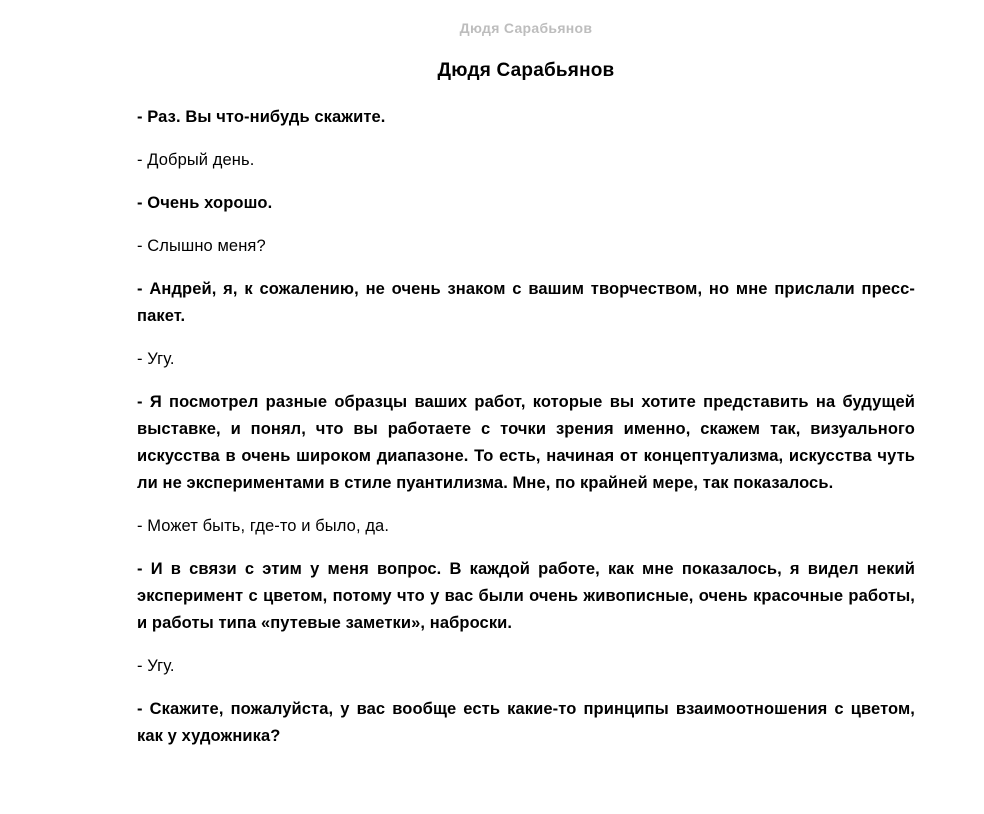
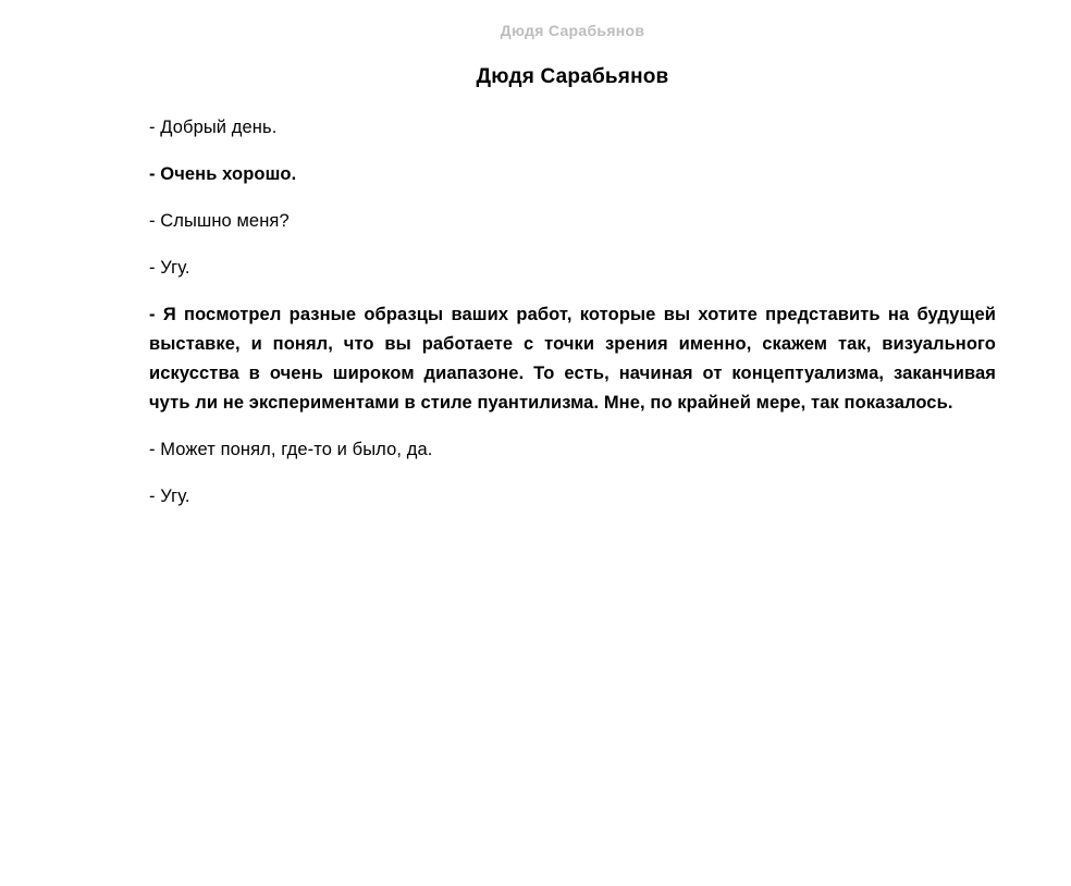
  Дюдя Сарабьянов
  Дюдя Сарабьянов
- - Раз. Вы что-нибудь скажите.
  - Добрый день.
  - Очень хорошо.
  - Слышно меня?
- - Андрей, я, к сожалению, не очень знаком с вашим творчеством, но мне прислали пресс-пакет.
  - Угу.
- - Я посмотрел разные образцы ваших работ, которые вы хотите представить на будущей выставке, и понял, что вы работаете с точки зрения именно, скажем так, визуального искусства в очень широком диапазоне. То есть, начиная от концептуализма, искусства чуть ли не экспериментами в стиле пуантилизма. Мне, по крайней мере, так показалось.
+ - Я посмотрел разные образцы ваших работ, которые вы хотите представить на будущей выставке, и понял, что вы работаете с точки зрения именно, скажем так, визуального искусства в очень широком диапазоне. То есть, начиная от концептуализма, заканчивая чуть ли не экспериментами в стиле пуантилизма. Мне, по крайней мере, так показалось.
- - Может быть, где-то и было, да.
+ - Может понял, где-то и было, да.
- - И в связи с этим у меня вопрос. В каждой работе, как мне показалось, я видел некий эксперимент с цветом, потому что у вас были очень живописные, очень красочные работы, и работы типа «путевые заметки», наброски.
  - Угу.
- - Скажите, пожалуйста, у вас вообще есть какие-то принципы взаимоотношения с цветом, как у художника?
